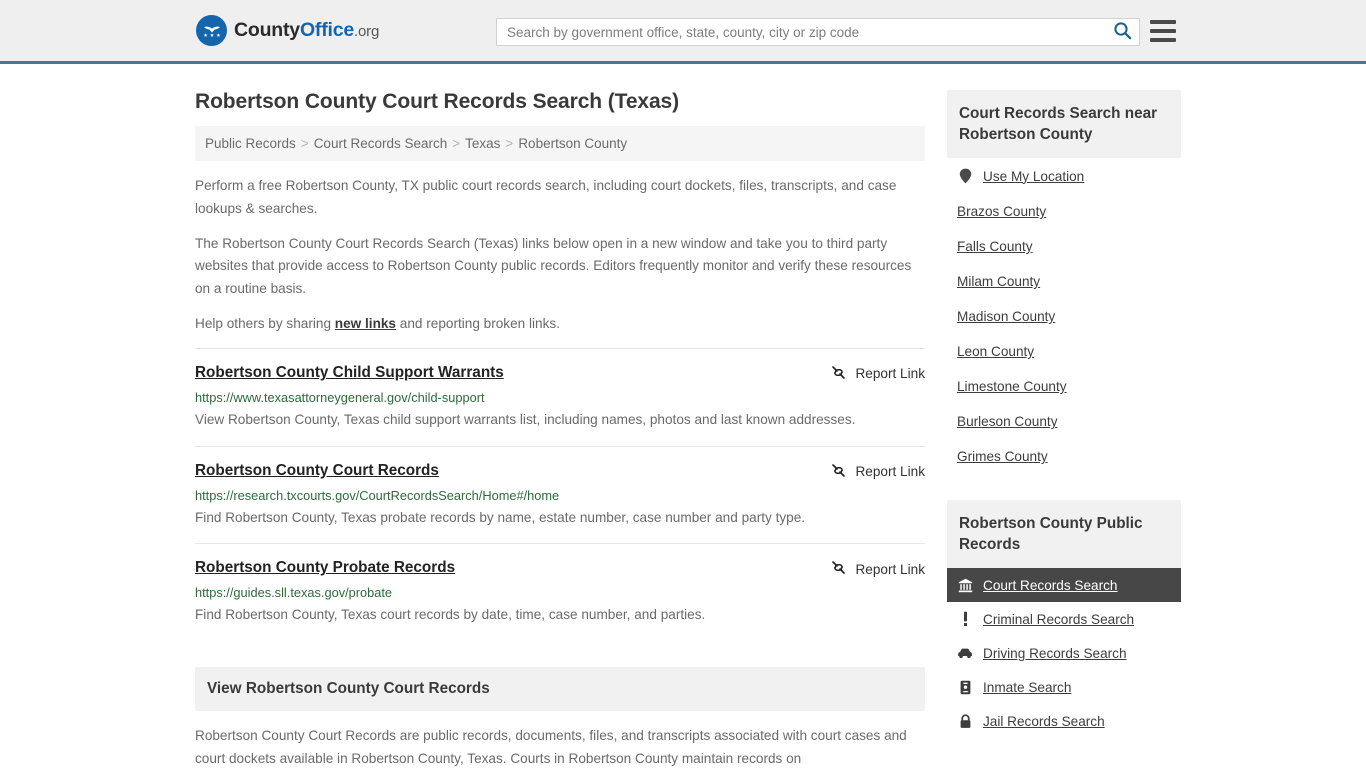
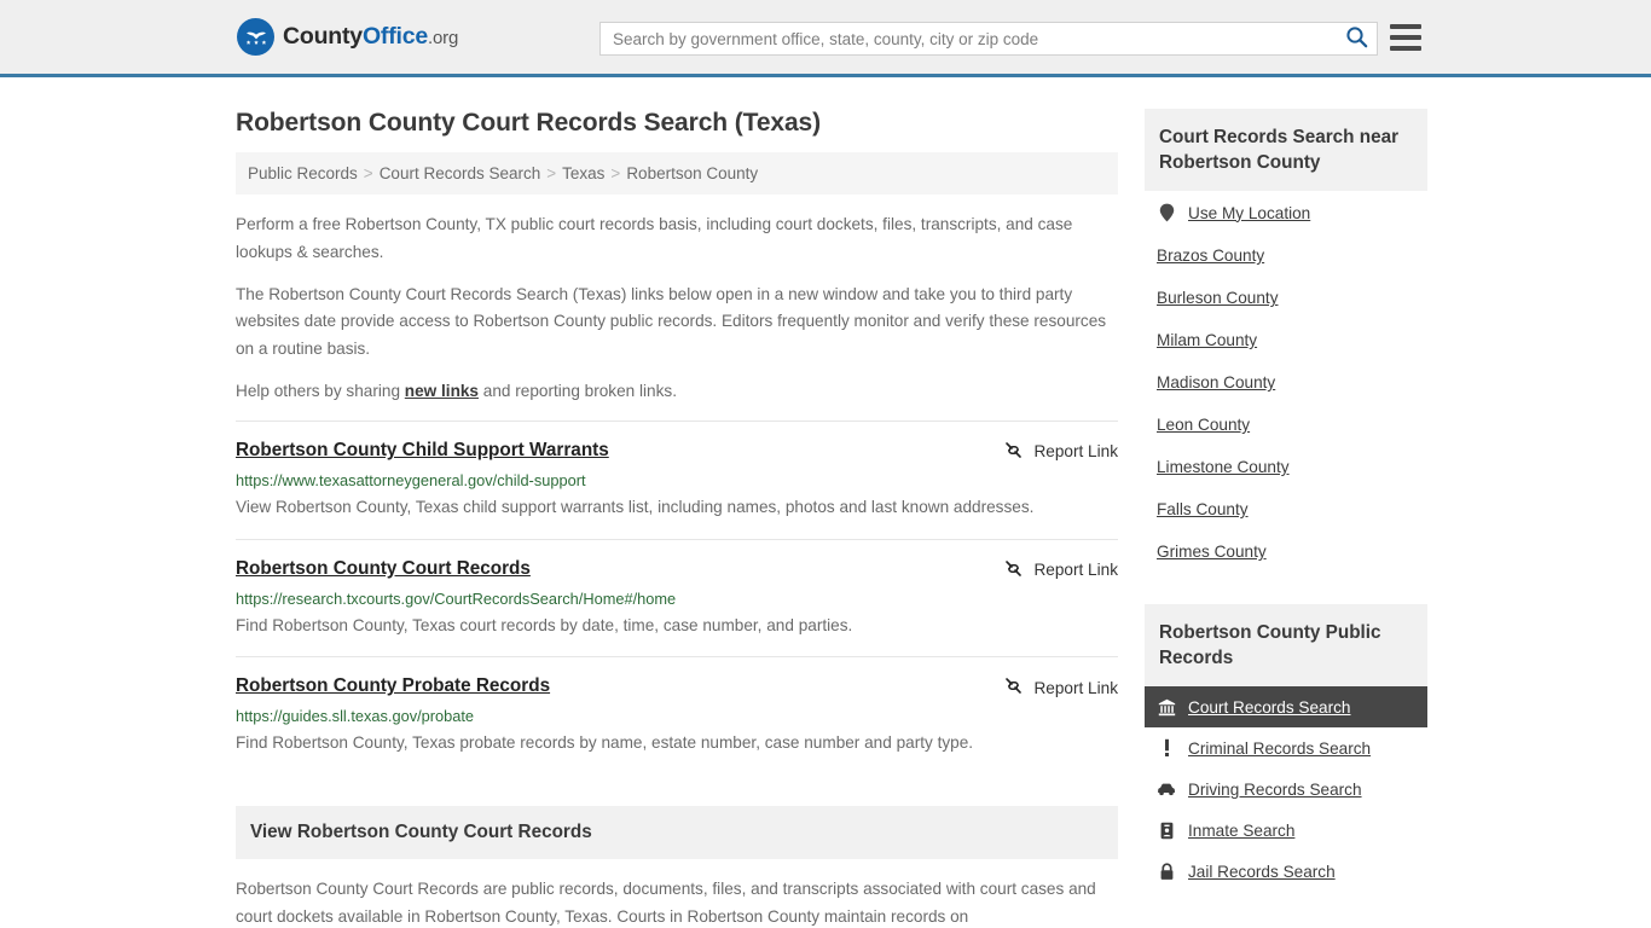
  CountyOffice.org
  Search by government office, state, county, city or zip code
  Robertson County Court Records Search (Texas)
  Public Records > Court Records Search > Texas > Robertson County
- Perform a free Robertson County, TX public court records search, including court dockets, files, transcripts, and case lookups & searches.
+ Perform a free Robertson County, TX public court records basis, including court dockets, files, transcripts, and case lookups & searches.
- The Robertson County Court Records Search (Texas) links below open in a new window and take you to third party websites that provide access to Robertson County public records. Editors frequently monitor and verify these resources on a routine basis.
+ The Robertson County Court Records Search (Texas) links below open in a new window and take you to third party websites date provide access to Robertson County public records. Editors frequently monitor and verify these resources on a routine basis.
  Help others by sharing new links and reporting broken links.
  Robertson County Child Support Warrants
  Report Link
  https://www.texasattorneygeneral.gov/child-support
  View Robertson County, Texas child support warrants list, including names, photos and last known addresses.
  Robertson County Court Records
  Report Link
  https://research.txcourts.gov/CourtRecordsSearch/Home#/home
- Find Robertson County, Texas probate records by name, estate number, case number and party type.
+ Find Robertson County, Texas court records by date, time, case number, and parties.
  Robertson County Probate Records
  Report Link
  https://guides.sll.texas.gov/probate
- Find Robertson County, Texas court records by date, time, case number, and parties.
+ Find Robertson County, Texas probate records by name, estate number, case number and party type.
  View Robertson County Court Records
  Robertson County Court Records are public records, documents, files, and transcripts associated with court cases and court dockets available in Robertson County, Texas. Courts in Robertson County maintain records on
  Court Records Search near Robertson County
  Use My Location
  Brazos County
- Falls County
+ Burleson County
  Milam County
  Madison County
  Leon County
  Limestone County
- Burleson County
+ Falls County
  Grimes County
  Robertson County Public Records
  Court Records Search
  Criminal Records Search
  Driving Records Search
  Inmate Search
  Jail Records Search
